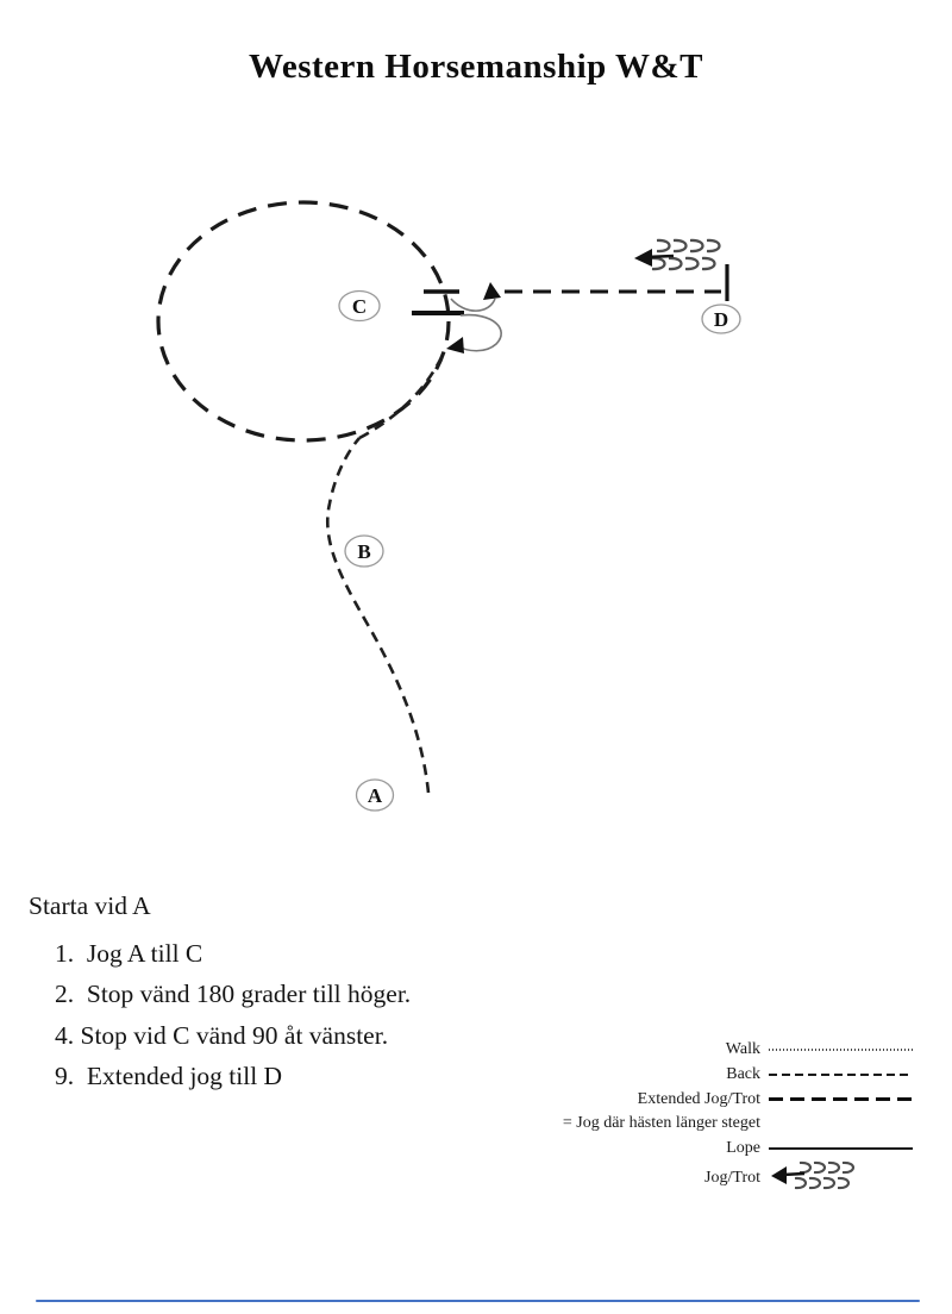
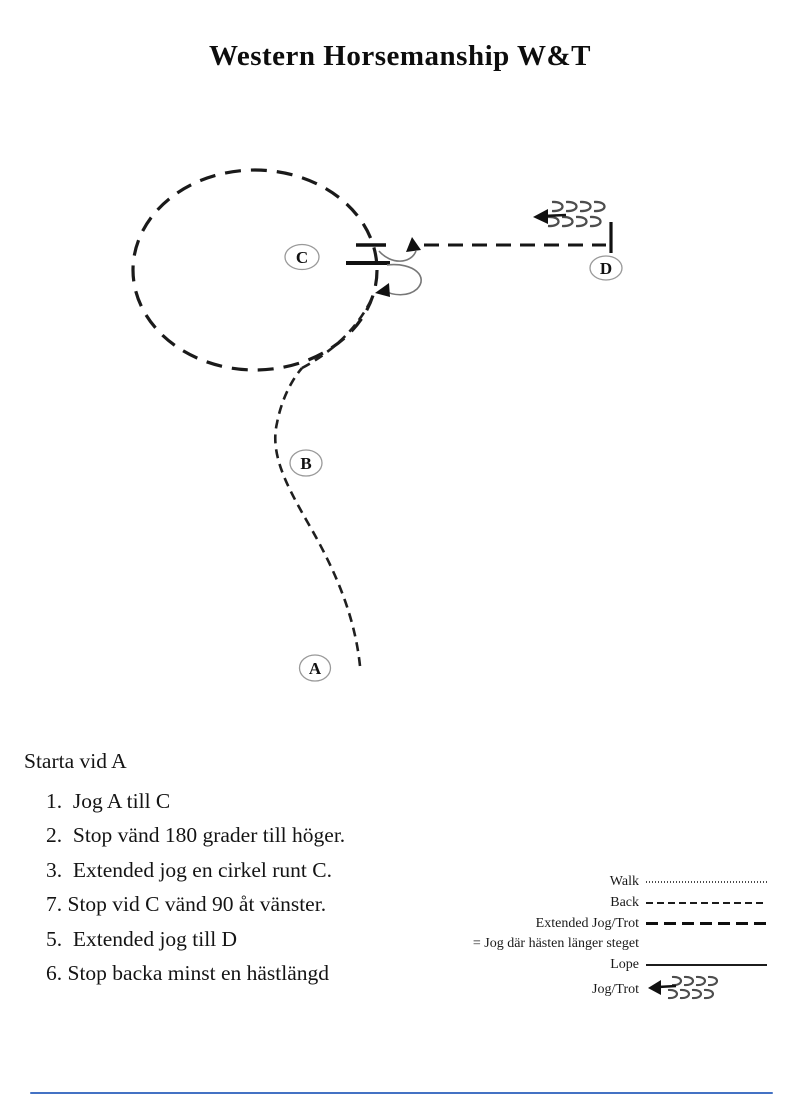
  Western Horsemanship W&T
  C
  B
  A
  D
  Starta vid A
  1. Jog A till C
  2. Stop vänd 180 grader till höger.
+ 3. Extended jog en cirkel runt C.
- 4. Stop vid C vänd 90 åt vänster.
+ 7. Stop vid C vänd 90 åt vänster.
- 9. Extended jog till D
+ 5. Extended jog till D
+ 6. Stop backa minst en hästlängd
  Walk
  Back
  Extended Jog/Trot
  = Jog där hästen länger steget
  Lope
  Jog/Trot
